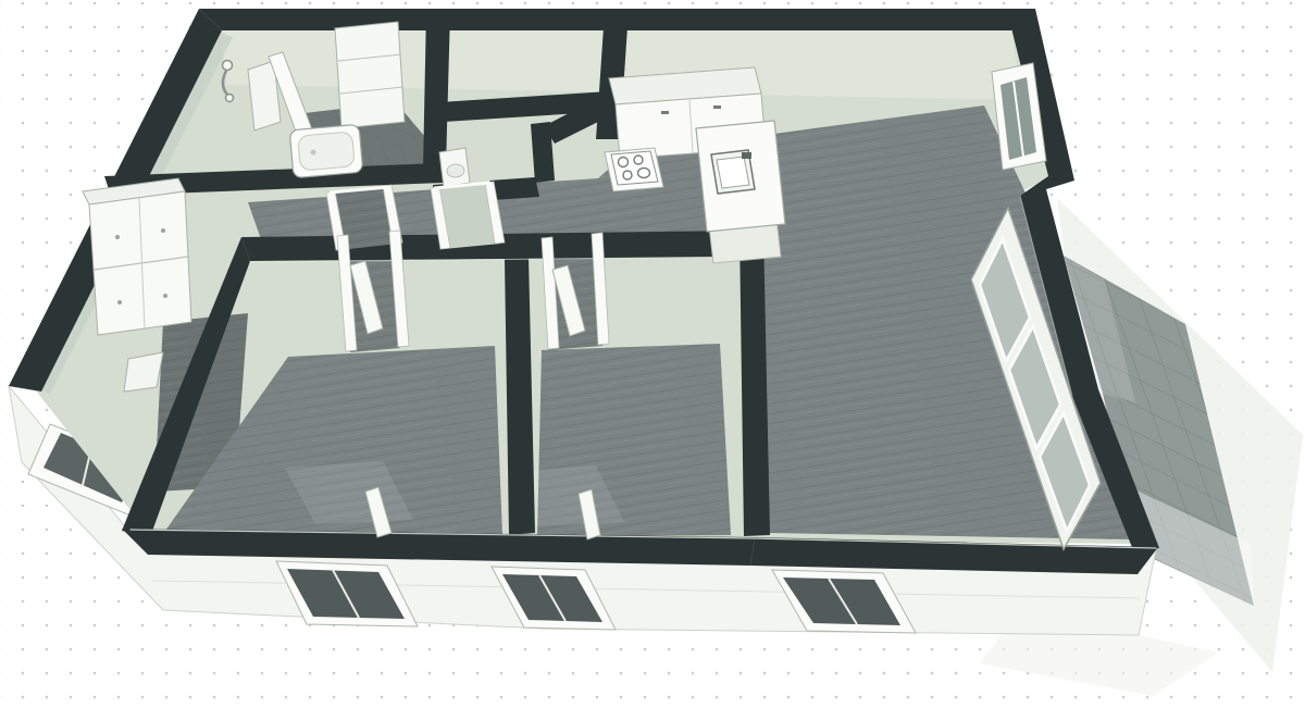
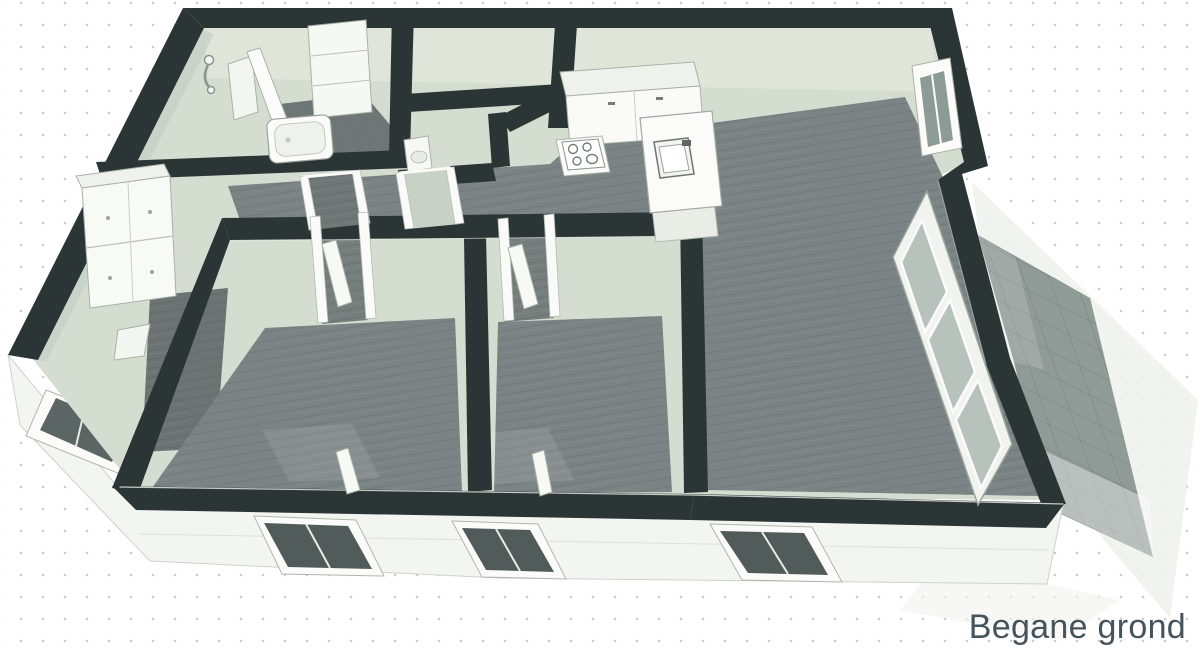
+ Begane grond
